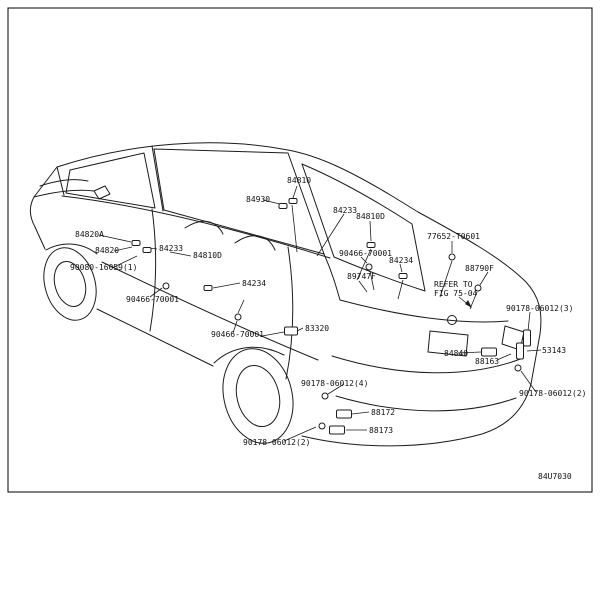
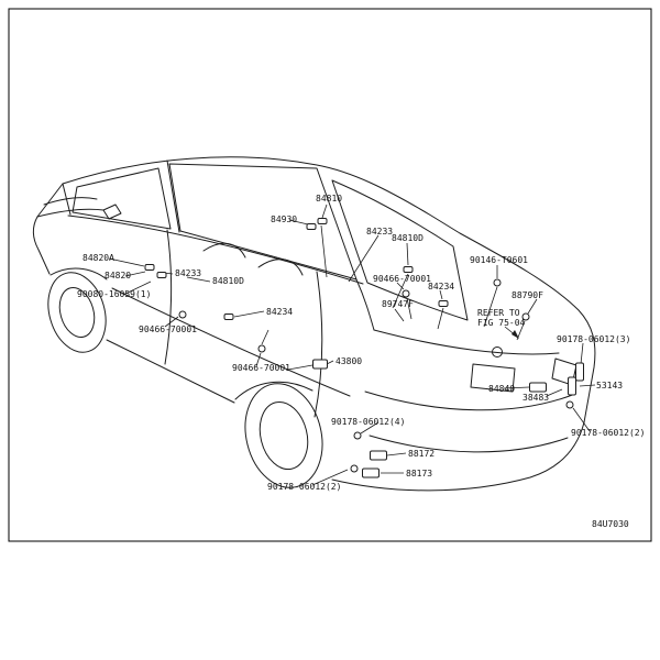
  84810
  84930
  84233
  84810D
- 77652-T0601
+ 90146-T0601
  90466-70001
  84234
  88790F
  89747F
  REFER TO
  FIG 75-04
  90178-06012(3)
  84820A
  84820
  84233
  84810D
  90080-16059(1)
  84234
  90466-70001
  90466-70001
- 83320
+ 43800
  84840
- 88163
+ 38483
  53143
  90178-06012(4)
  90178-06012(2)
  88172
  88173
  90178-06012(2)
  84U7030
